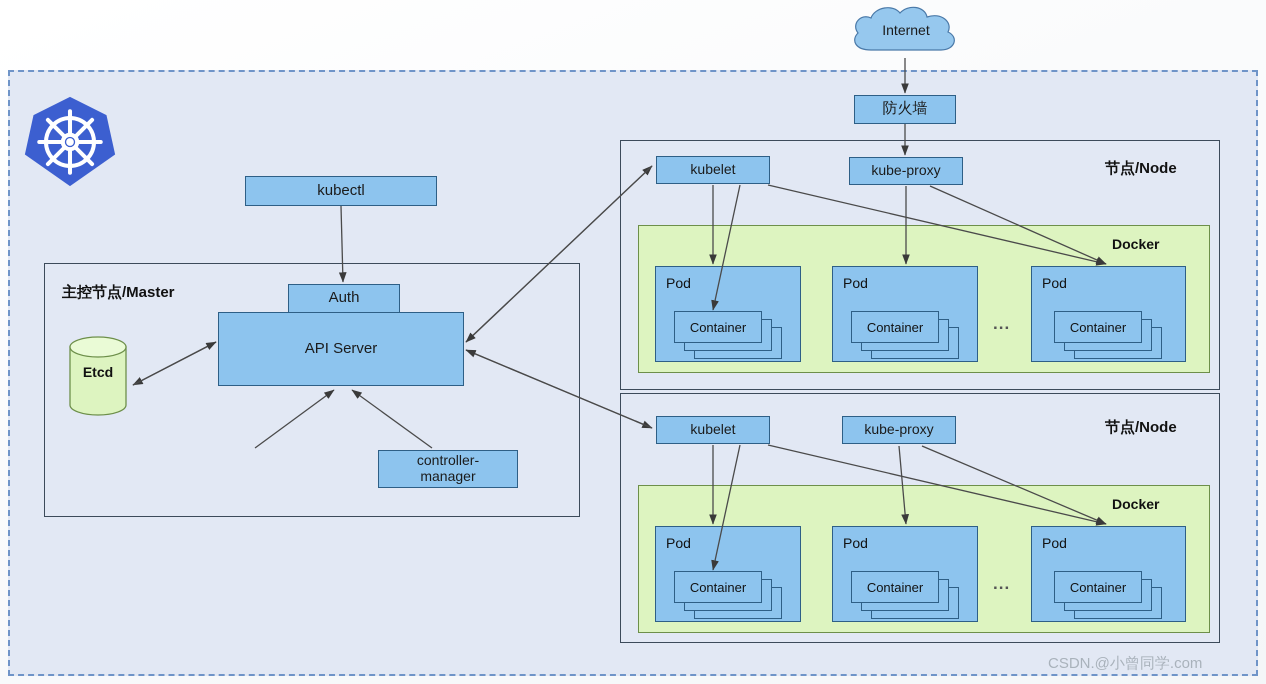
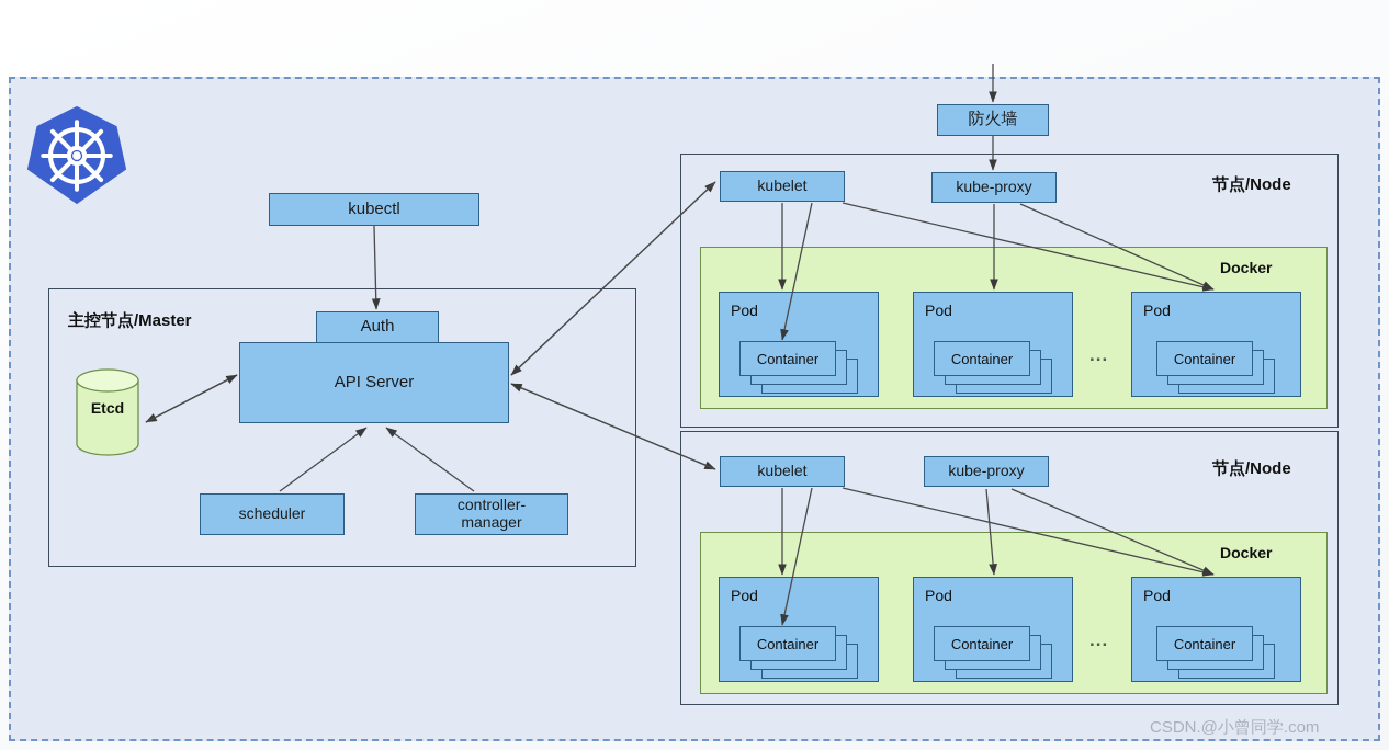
- Internet
  防火墙
  kubectl
  主控节点/Master
  Etcd
  API Server
  Auth
+ scheduler
  controller-
  manager
  节点/Node
  kubelet
  kube-proxy
  Docker
  Pod
  Container
  Pod
  Container
  ...
  Pod
  Container
  节点/Node
  kubelet
  kube-proxy
  Docker
  Pod
  Container
  Pod
  Container
  ...
  Pod
  Container
  CSDN.@小曾同学.com
